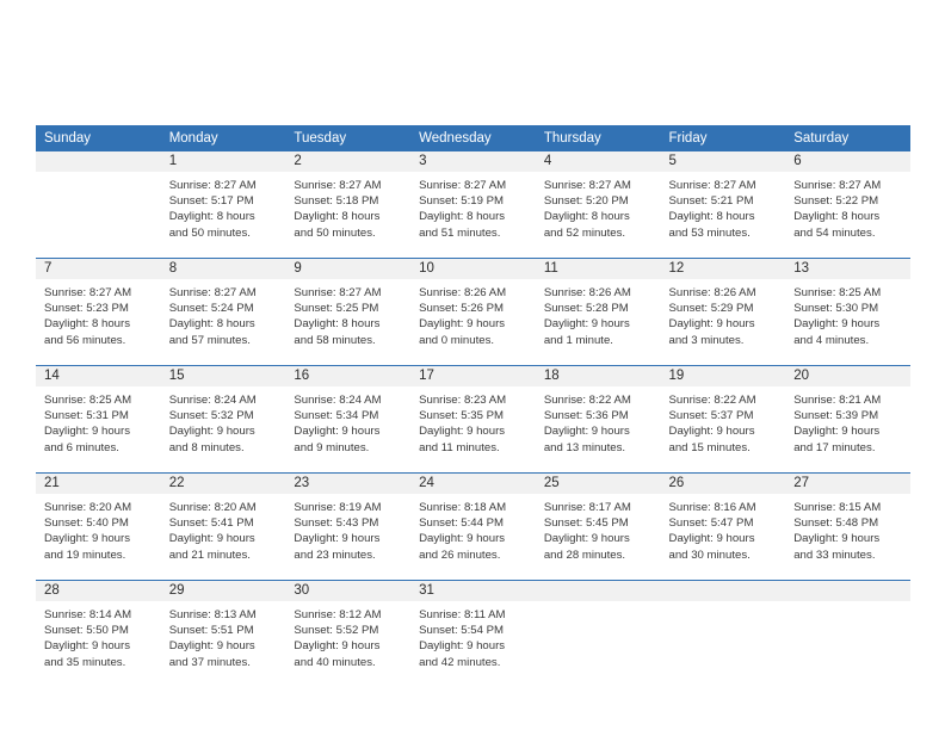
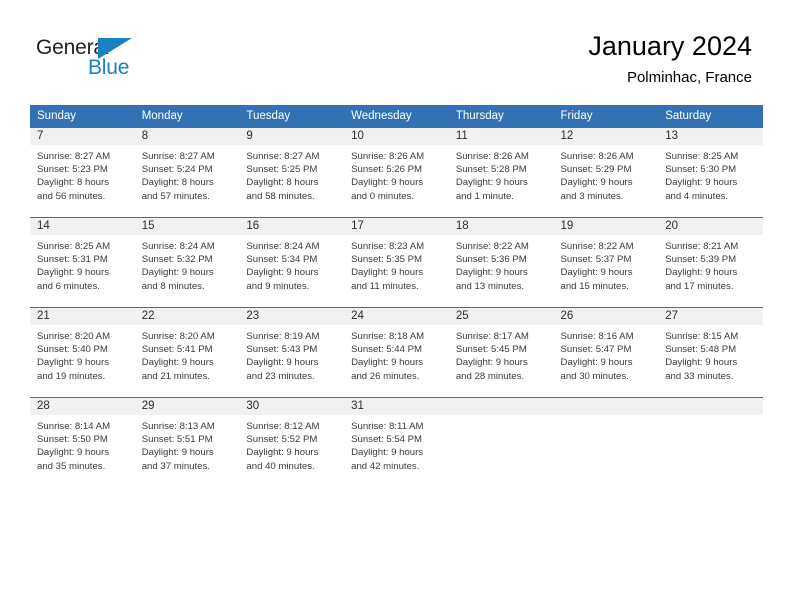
+ General
+ Blue
+ January 2024
+ Polminhac, France
  Sunday	Monday	Tuesday	Wednesday	Thursday	Friday	Saturday
- 	1Sunrise: 8:27 AMSunset: 5:17 PMDaylight: 8 hoursand 50 minutes.	2Sunrise: 8:27 AMSunset: 5:18 PMDaylight: 8 hoursand 50 minutes.	3Sunrise: 8:27 AMSunset: 5:19 PMDaylight: 8 hoursand 51 minutes.	4Sunrise: 8:27 AMSunset: 5:20 PMDaylight: 8 hoursand 52 minutes.	5Sunrise: 8:27 AMSunset: 5:21 PMDaylight: 8 hoursand 53 minutes.	6Sunrise: 8:27 AMSunset: 5:22 PMDaylight: 8 hoursand 54 minutes.
  7Sunrise: 8:27 AMSunset: 5:23 PMDaylight: 8 hoursand 56 minutes.	8Sunrise: 8:27 AMSunset: 5:24 PMDaylight: 8 hoursand 57 minutes.	9Sunrise: 8:27 AMSunset: 5:25 PMDaylight: 8 hoursand 58 minutes.	10Sunrise: 8:26 AMSunset: 5:26 PMDaylight: 9 hoursand 0 minutes.	11Sunrise: 8:26 AMSunset: 5:28 PMDaylight: 9 hoursand 1 minute.	12Sunrise: 8:26 AMSunset: 5:29 PMDaylight: 9 hoursand 3 minutes.	13Sunrise: 8:25 AMSunset: 5:30 PMDaylight: 9 hoursand 4 minutes.
  14Sunrise: 8:25 AMSunset: 5:31 PMDaylight: 9 hoursand 6 minutes.	15Sunrise: 8:24 AMSunset: 5:32 PMDaylight: 9 hoursand 8 minutes.	16Sunrise: 8:24 AMSunset: 5:34 PMDaylight: 9 hoursand 9 minutes.	17Sunrise: 8:23 AMSunset: 5:35 PMDaylight: 9 hoursand 11 minutes.	18Sunrise: 8:22 AMSunset: 5:36 PMDaylight: 9 hoursand 13 minutes.	19Sunrise: 8:22 AMSunset: 5:37 PMDaylight: 9 hoursand 15 minutes.	20Sunrise: 8:21 AMSunset: 5:39 PMDaylight: 9 hoursand 17 minutes.
  21Sunrise: 8:20 AMSunset: 5:40 PMDaylight: 9 hoursand 19 minutes.	22Sunrise: 8:20 AMSunset: 5:41 PMDaylight: 9 hoursand 21 minutes.	23Sunrise: 8:19 AMSunset: 5:43 PMDaylight: 9 hoursand 23 minutes.	24Sunrise: 8:18 AMSunset: 5:44 PMDaylight: 9 hoursand 26 minutes.	25Sunrise: 8:17 AMSunset: 5:45 PMDaylight: 9 hoursand 28 minutes.	26Sunrise: 8:16 AMSunset: 5:47 PMDaylight: 9 hoursand 30 minutes.	27Sunrise: 8:15 AMSunset: 5:48 PMDaylight: 9 hoursand 33 minutes.
  28Sunrise: 8:14 AMSunset: 5:50 PMDaylight: 9 hoursand 35 minutes.	29Sunrise: 8:13 AMSunset: 5:51 PMDaylight: 9 hoursand 37 minutes.	30Sunrise: 8:12 AMSunset: 5:52 PMDaylight: 9 hoursand 40 minutes.	31Sunrise: 8:11 AMSunset: 5:54 PMDaylight: 9 hoursand 42 minutes.
